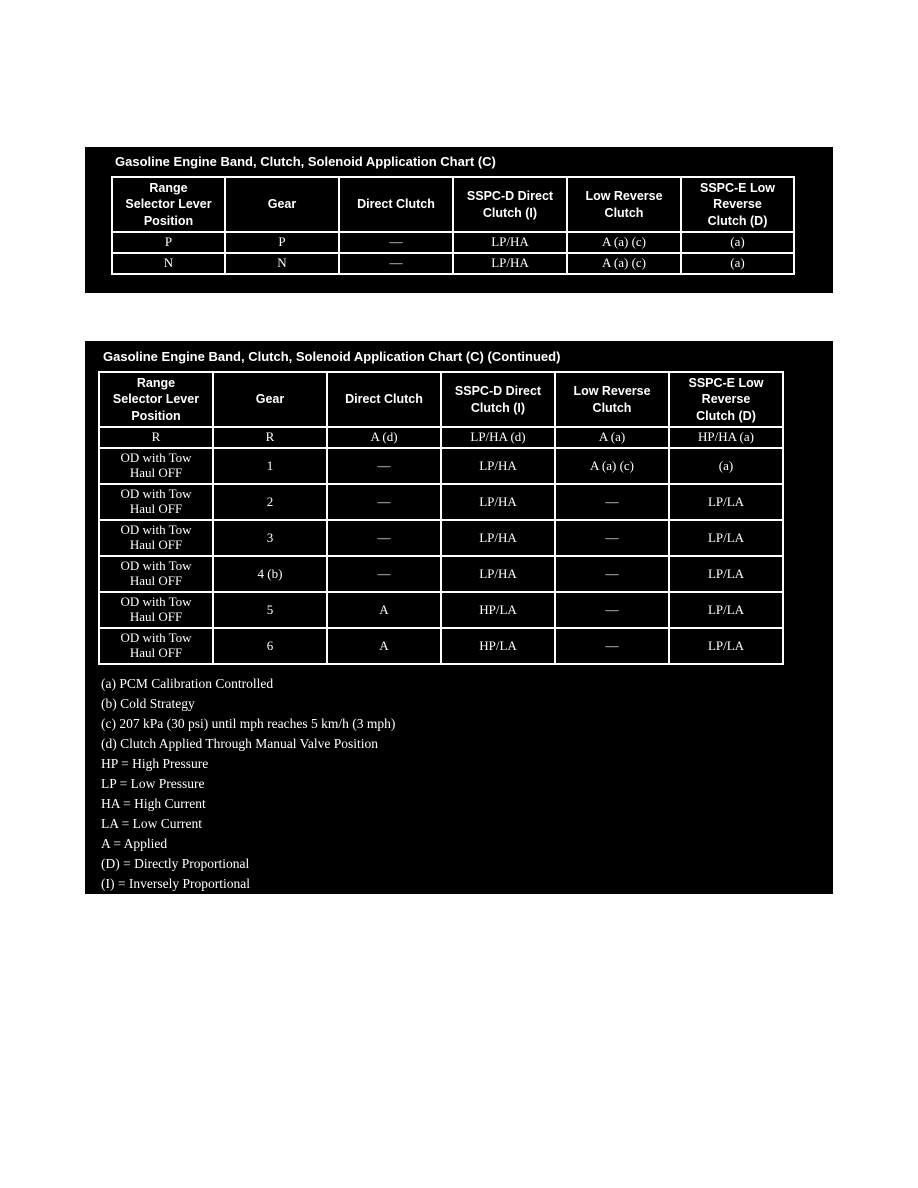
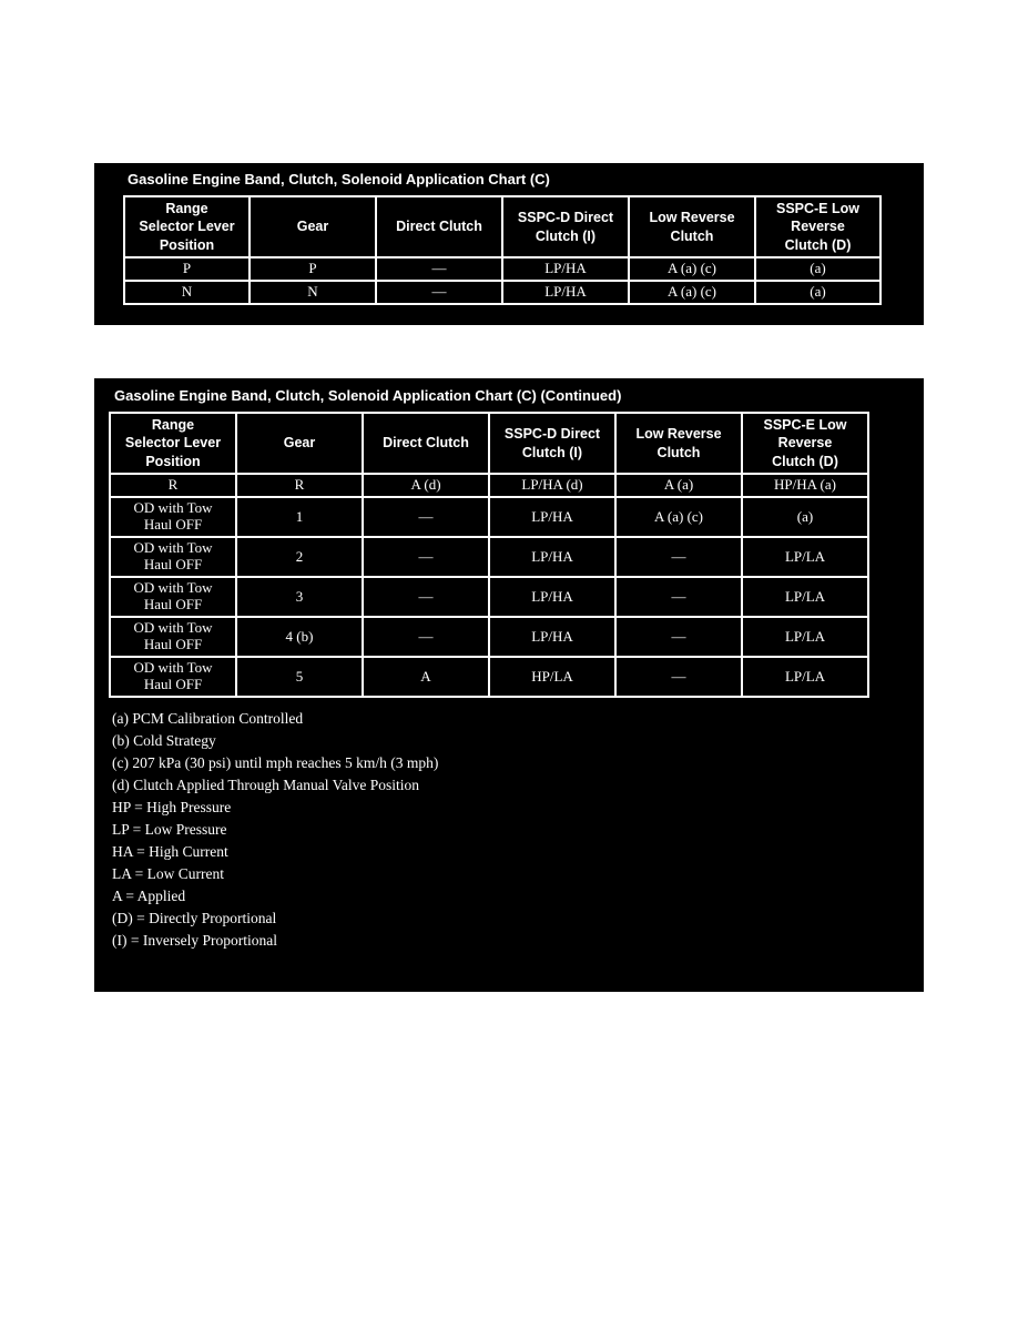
  Gasoline Engine Band, Clutch, Solenoid Application Chart (C)
  Range Selector Lever Position	Gear	Direct Clutch	SSPC-D Direct Clutch (I)	Low Reverse Clutch	SSPC-E Low Reverse Clutch (D)
  P	P	—	LP/HA	A (a) (c)	(a)
  N	N	—	LP/HA	A (a) (c)	(a)
  Gasoline Engine Band, Clutch, Solenoid Application Chart (C) (Continued)
  Range Selector Lever Position	Gear	Direct Clutch	SSPC-D Direct Clutch (I)	Low Reverse Clutch	SSPC-E Low Reverse Clutch (D)
  R	R	A (d)	LP/HA (d)	A (a)	HP/HA (a)
  OD with Tow Haul OFF	1	—	LP/HA	A (a) (c)	(a)
  OD with Tow Haul OFF	2	—	LP/HA	—	LP/LA
  OD with Tow Haul OFF	3	—	LP/HA	—	LP/LA
  OD with Tow Haul OFF	4 (b)	—	LP/HA	—	LP/LA
  OD with Tow Haul OFF	5	A	HP/LA	—	LP/LA
- OD with Tow Haul OFF	6	A	HP/LA	—	LP/LA
  (a) PCM Calibration Controlled
  (b) Cold Strategy
  (c) 207 kPa (30 psi) until mph reaches 5 km/h (3 mph)
  (d) Clutch Applied Through Manual Valve Position
  HP = High Pressure
  LP = Low Pressure
  HA = High Current
  LA = Low Current
  A = Applied
  (D) = Directly Proportional
  (I) = Inversely Proportional
